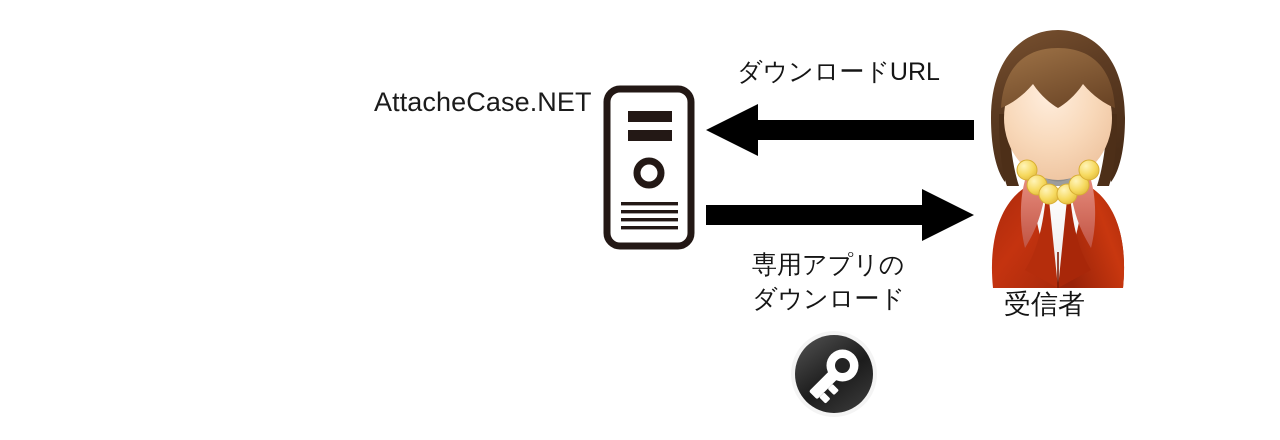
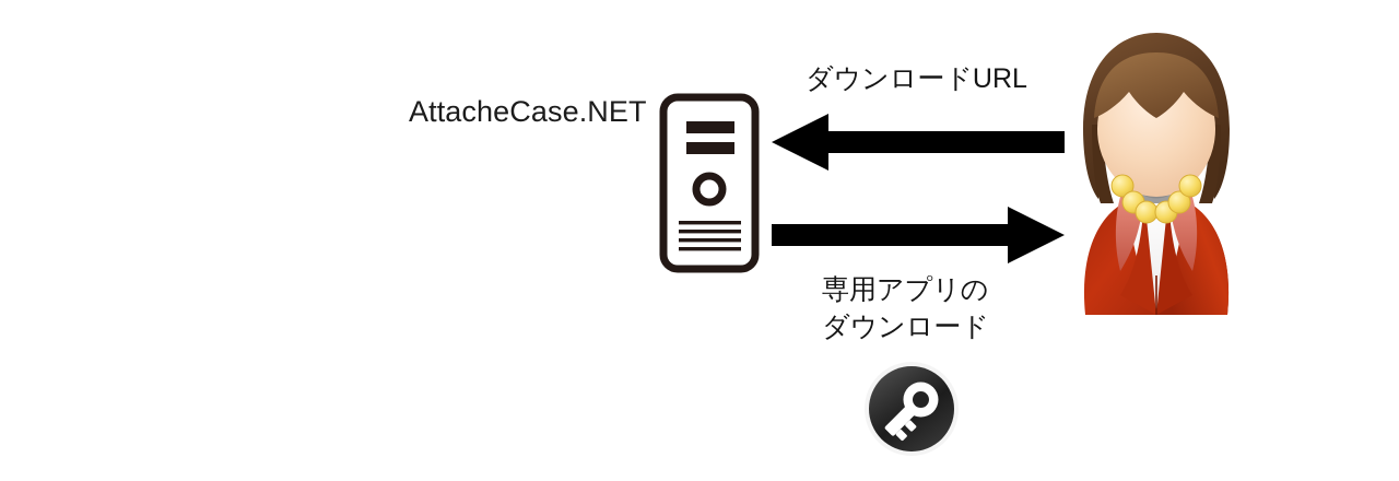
  AttacheCase.NET
  ダウンロードURL
  専用アプリの
  ダウンロード
- 受信者
